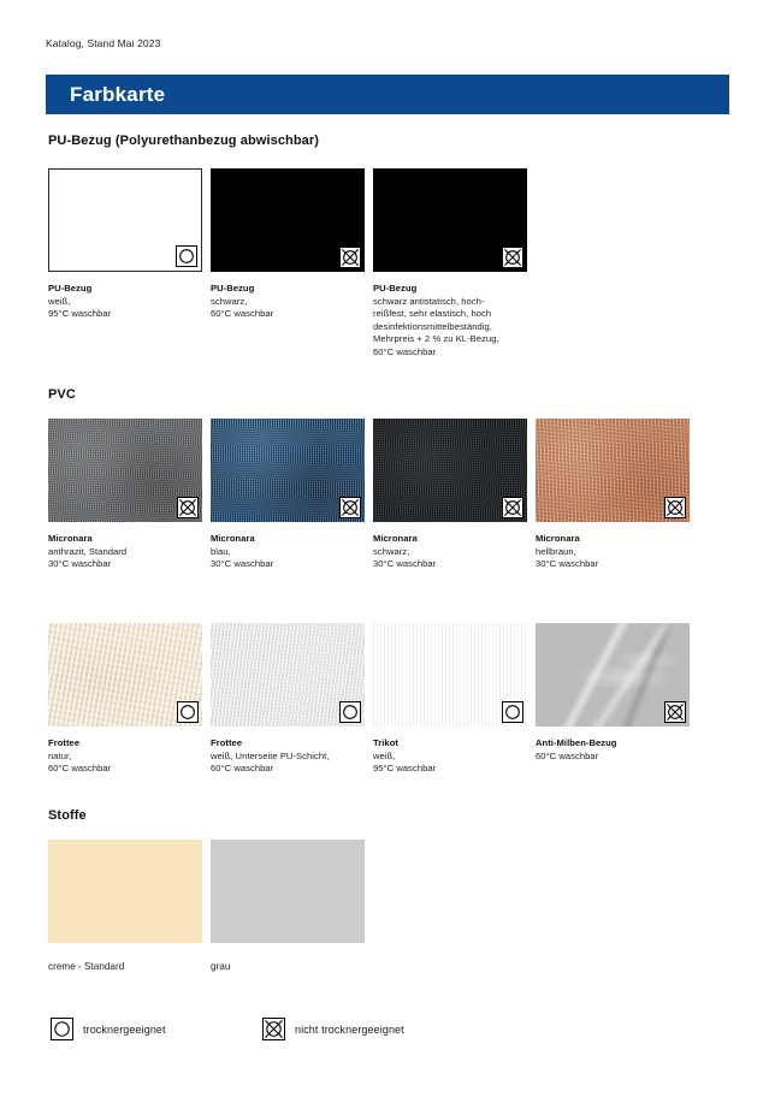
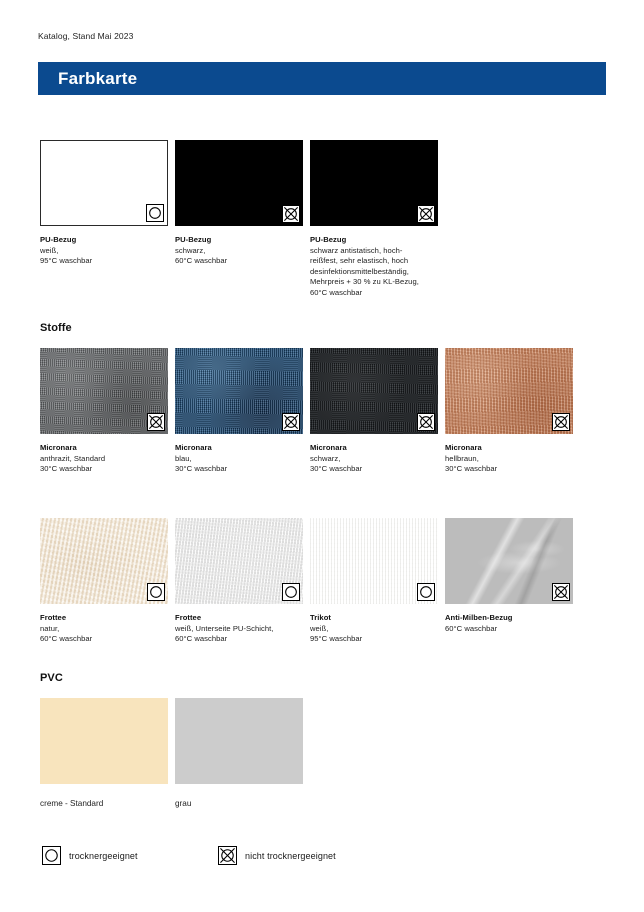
  Katalog, Stand Mai 2023
  Farbkarte
- PU-Bezug (Polyurethanbezug abwischbar)
  PU-Bezug
  weiß,
  95°C waschbar
  PU-Bezug
  schwarz,
  60°C waschbar
  PU-Bezug
  schwarz antistatisch, hoch-
  reißfest, sehr elastisch, hoch
  desinfektionsmittelbeständig,
- Mehrpreis + 2 % zu KL-Bezug,
+ Mehrpreis + 30 % zu KL-Bezug,
  60°C waschbar
- PVC
+ Stoffe
  Micronara
  anthrazit, Standard
  30°C waschbar
  Micronara
  blau,
  30°C waschbar
  Micronara
  schwarz,
  30°C waschbar
  Micronara
  hellbraun,
  30°C waschbar
  Frottee
  natur,
  60°C waschbar
  Frottee
  weiß, Unterseite PU-Schicht,
  60°C waschbar
  Trikot
  weiß,
  95°C waschbar
  Anti-Milben-Bezug
  60°C waschbar
- Stoffe
+ PVC
  creme - Standard
  grau
  trocknergeeignet
  nicht trocknergeeignet
